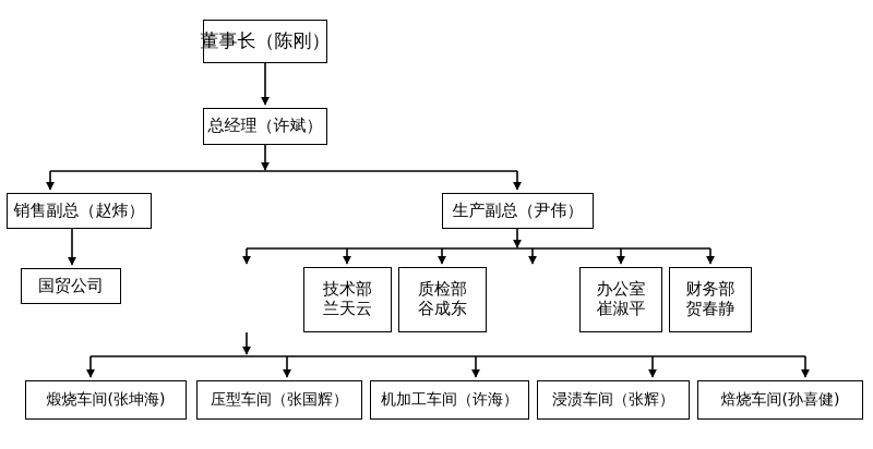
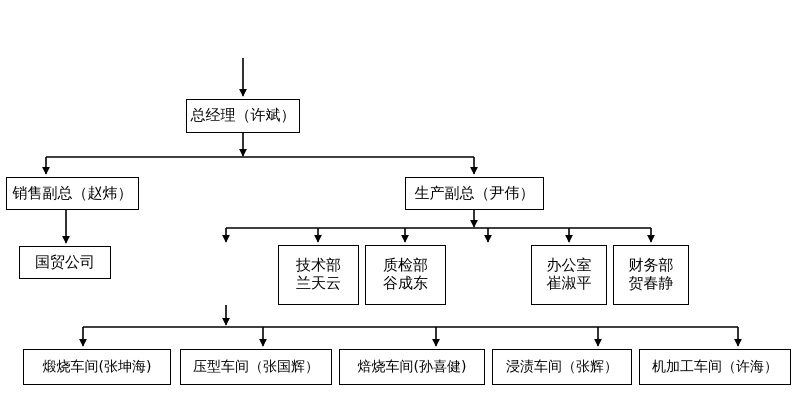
- 董事长（陈刚）
  总经理（许斌）
  销售副总（赵炜）
  生产副总（尹伟）
  国贸公司
  技术部
  兰天云
  质检部
  谷成东
  办公室
  崔淑平
  财务部
  贺春静
  煅烧车间(张坤海)
  压型车间（张国辉）
- 机加工车间（许海）
+ 焙烧车间(孙喜健)
  浸渍车间（张辉）
- 焙烧车间(孙喜健)
+ 机加工车间（许海）
